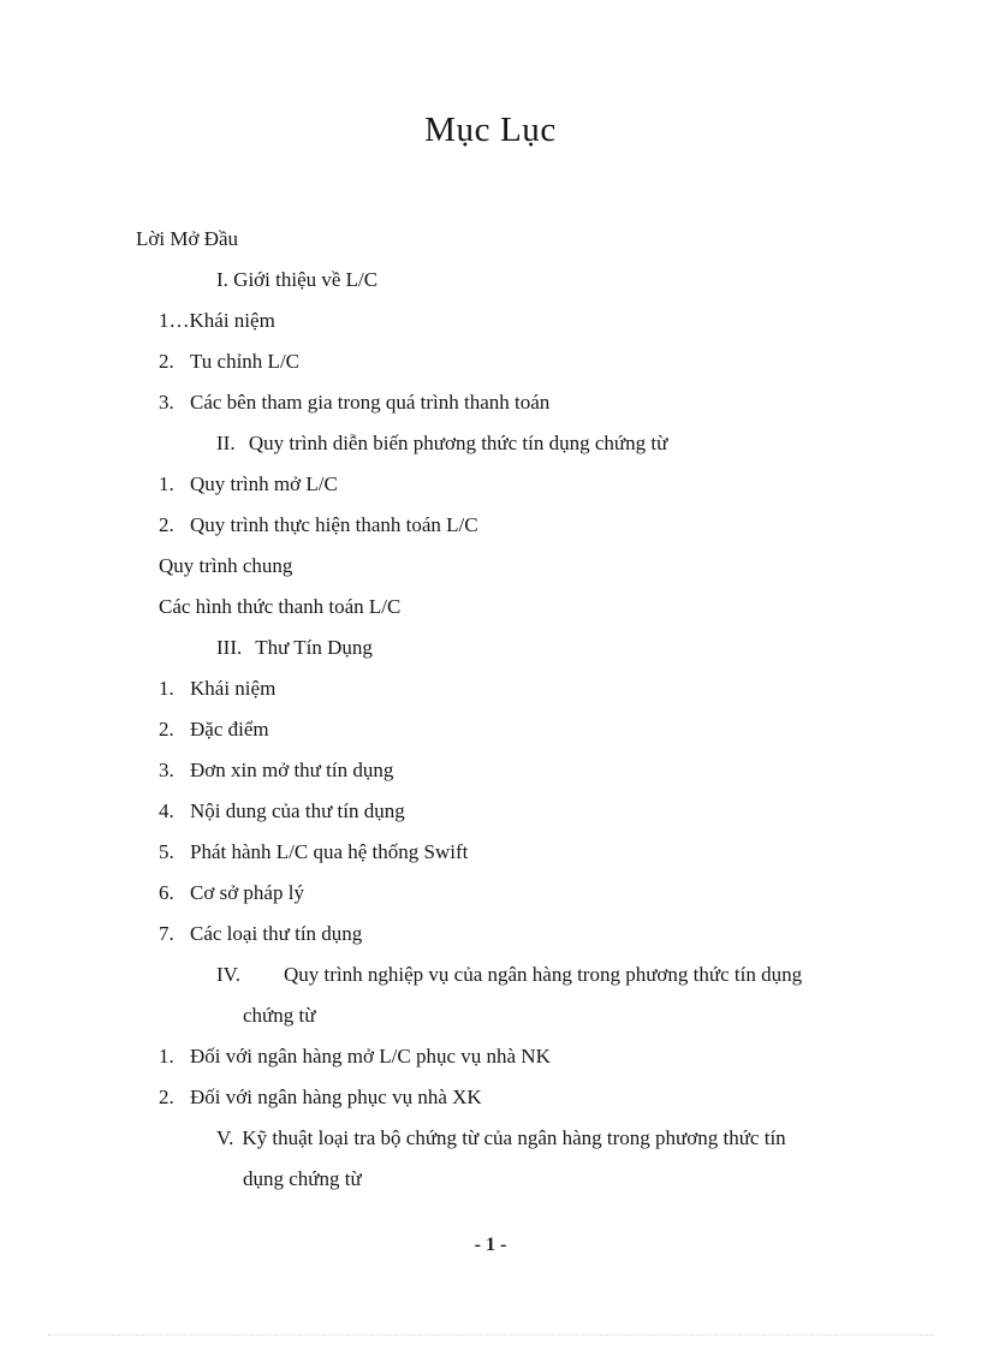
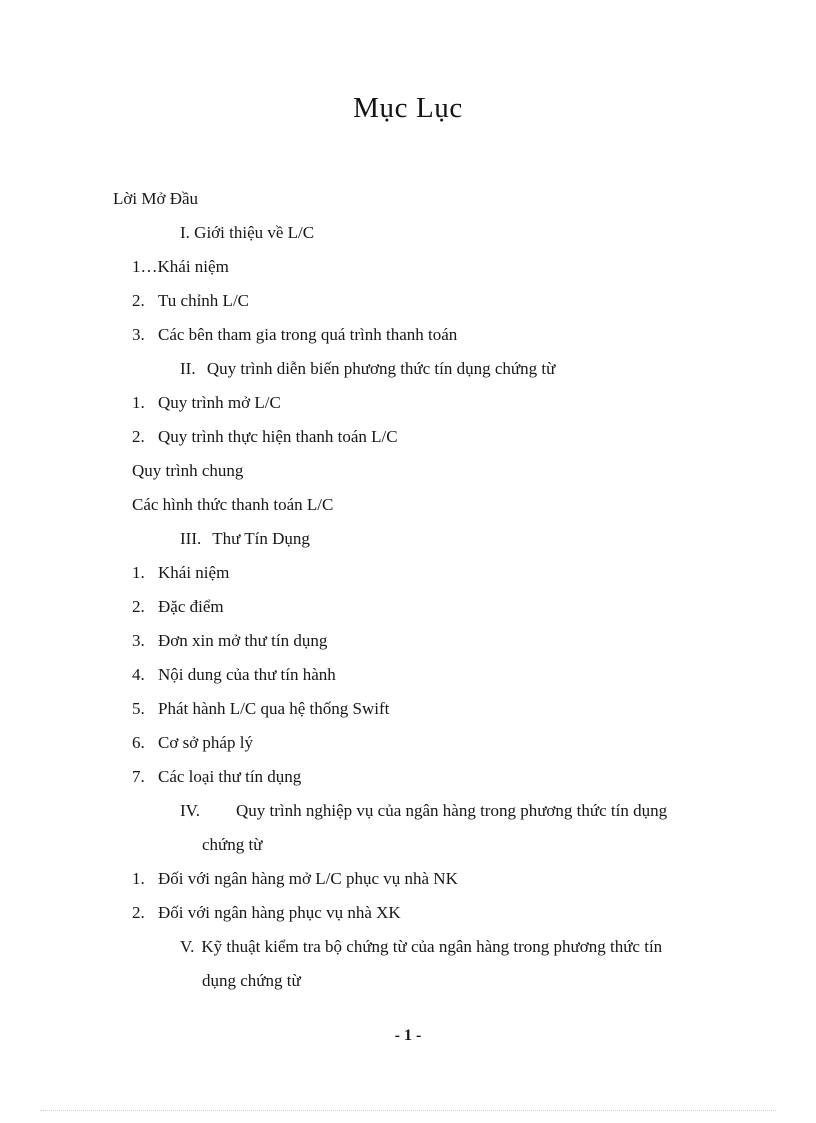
  Mục Lục
  Lời Mở Đầu
  I. Giới thiệu về L/C
  1…
  Khái niệm
  2.
  Tu chỉnh L/C
  3.
  Các bên tham gia trong quá trình thanh toán
  II. Quy trình diễn biến phương thức tín dụng chứng từ
  1.
  Quy trình mở L/C
  2.
  Quy trình thực hiện thanh toán L/C
  Quy trình chung
  Các hình thức thanh toán L/C
  III. Thư Tín Dụng
  1.
  Khái niệm
  2.
  Đặc điểm
  3.
  Đơn xin mở thư tín dụng
  4.
- Nội dung của thư tín dụng
+ Nội dung của thư tín hành
  5.
  Phát hành L/C qua hệ thống Swift
  6.
  Cơ sở pháp lý
  7.
  Các loại thư tín dụng
  IV. Quy trình nghiệp vụ của ngân hàng trong phương thức tín dụng
  chứng từ
  1.
  Đối với ngân hàng mở L/C phục vụ nhà NK
  2.
  Đối với ngân hàng phục vụ nhà XK
- V. Kỹ thuật loại tra bộ chứng từ của ngân hàng trong phương thức tín
+ V. Kỹ thuật kiểm tra bộ chứng từ của ngân hàng trong phương thức tín
  dụng chứng từ
  - 1 -
